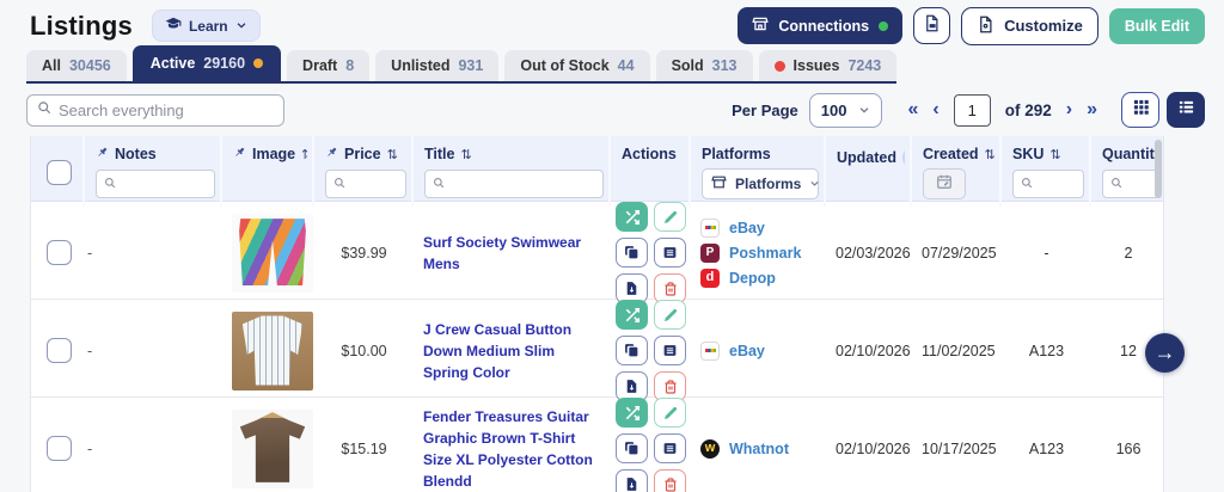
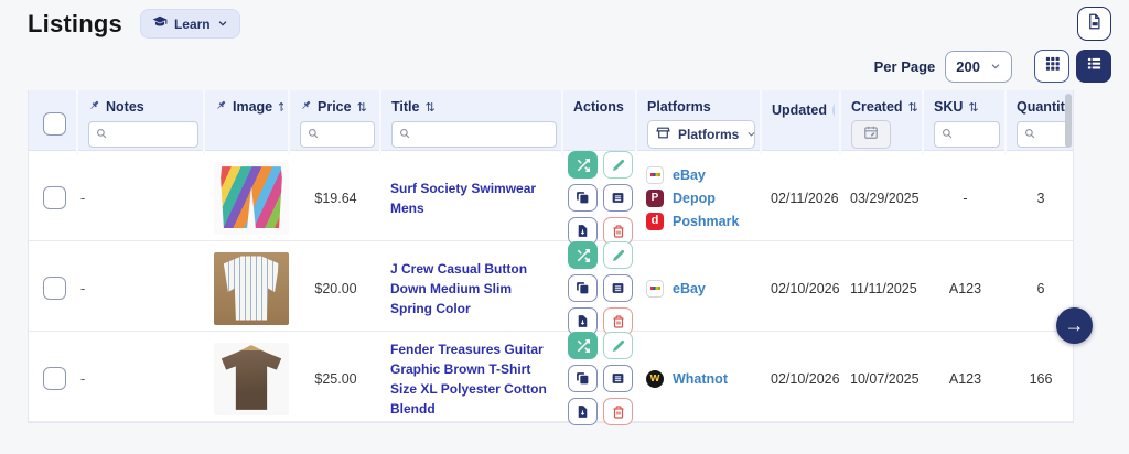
  Listings
  Learn
- Connections
- Customize
- Bulk Edit
- All
- 30456
- Active
- 29160
- Draft
- 8
- Unlisted
- 931
- Out of Stock
- 44
- Sold
- 313
- Issues
- 7243
- Search everything
  Per Page
- 100
+ 200
- «
- ‹
- 1
- of 292
- ›
- »
  Notes
  Image
  ⇅
  Price
  ⇅
  Title
  ⇅
  Actions
  Platforms
  Platforms
  Updated
  Created
  ⇅
  SKU
  ⇅
  Quantit
  -
- $39.99
+ $19.64
  Surf Society Swimwear Mens
  eBay
  P
- Poshmark
+ Depop
  d
- Depop
+ Poshmark
- 02/03/2026
+ 02/11/2026
- 07/29/2025
+ 03/29/2025
  -
- 2
+ 3
  -
- $10.00
+ $20.00
  J Crew Casual Button Down Medium Slim Spring Color
  eBay
  02/10/2026
- 11/02/2025
+ 11/11/2025
  A123
- 12
+ 6
  -
- $15.19
+ $25.00
  Fender Treasures Guitar Graphic Brown T-Shirt Size XL Polyester Cotton Blendd
  w
  Whatnot
  02/10/2026
- 10/17/2025
+ 10/07/2025
  A123
  166
  →
